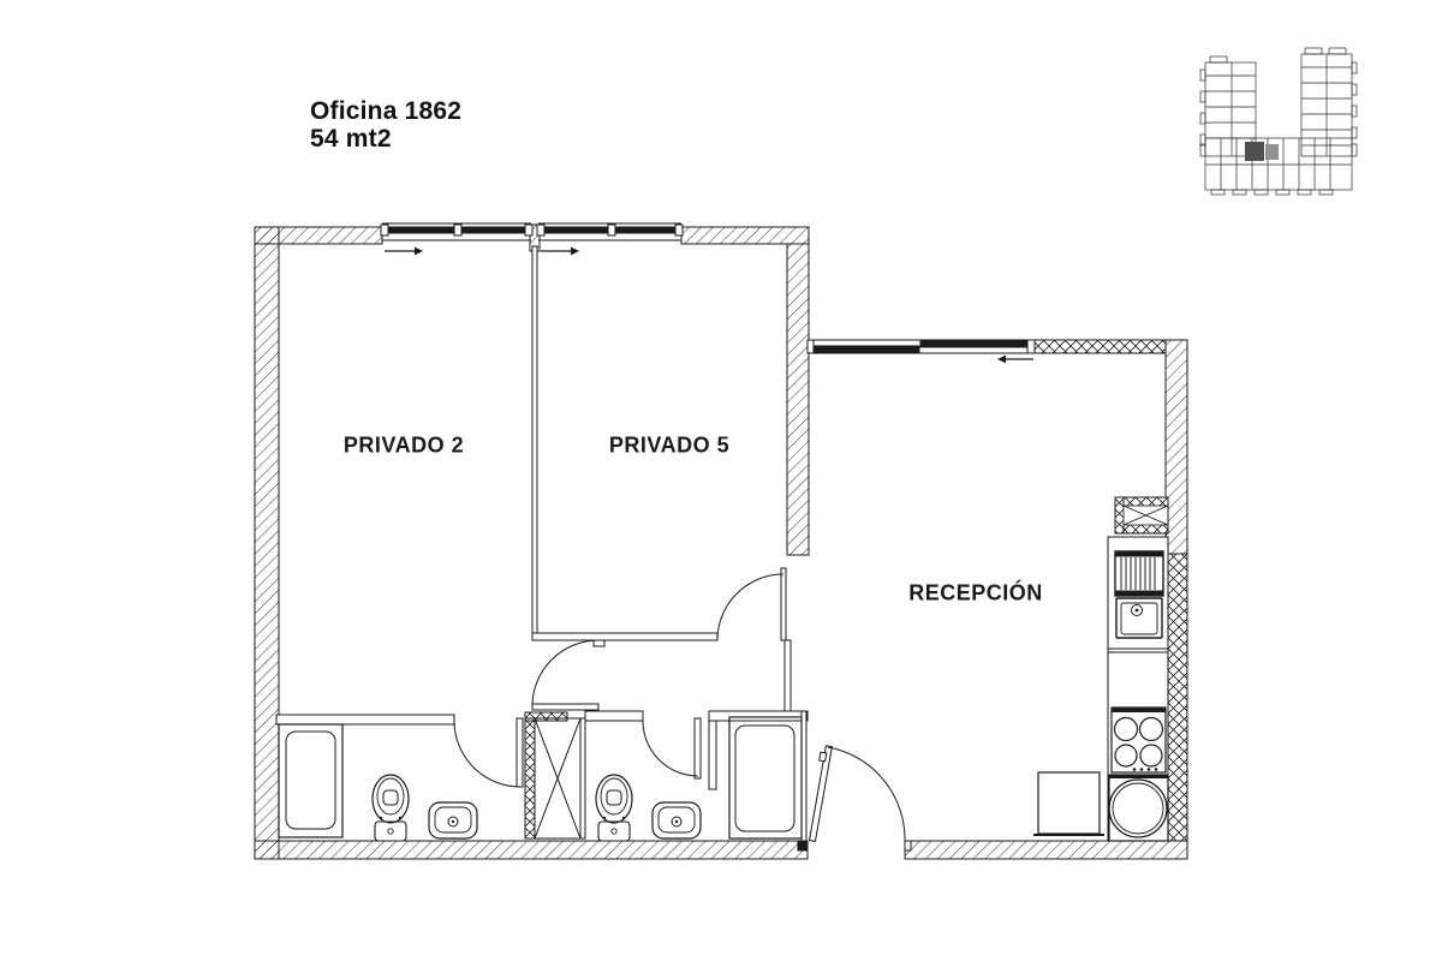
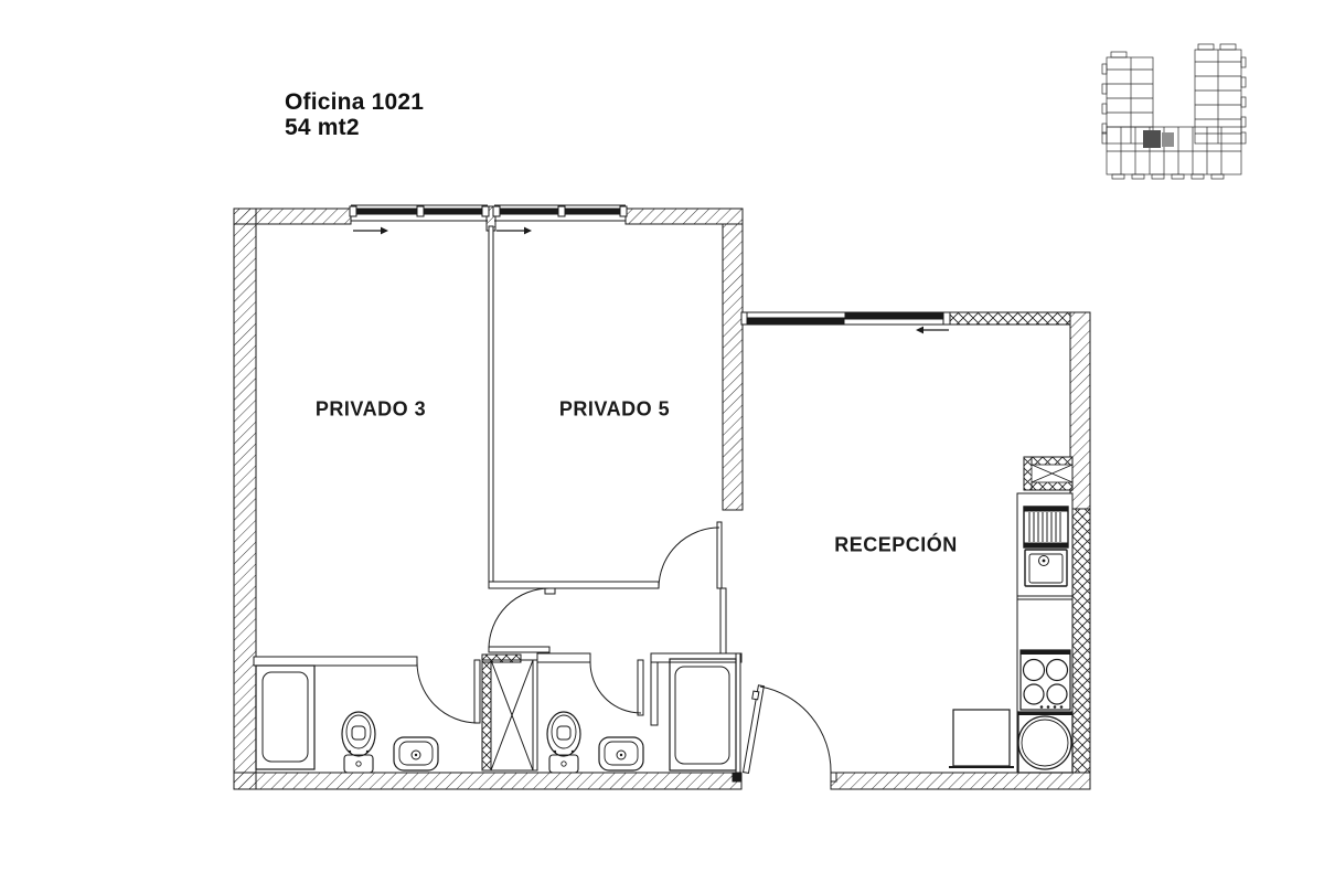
- Oficina 1862
+ Oficina 1021
  54 mt2
- PRIVADO 2
+ PRIVADO 3
  PRIVADO 5
  RECEPCIÓN
